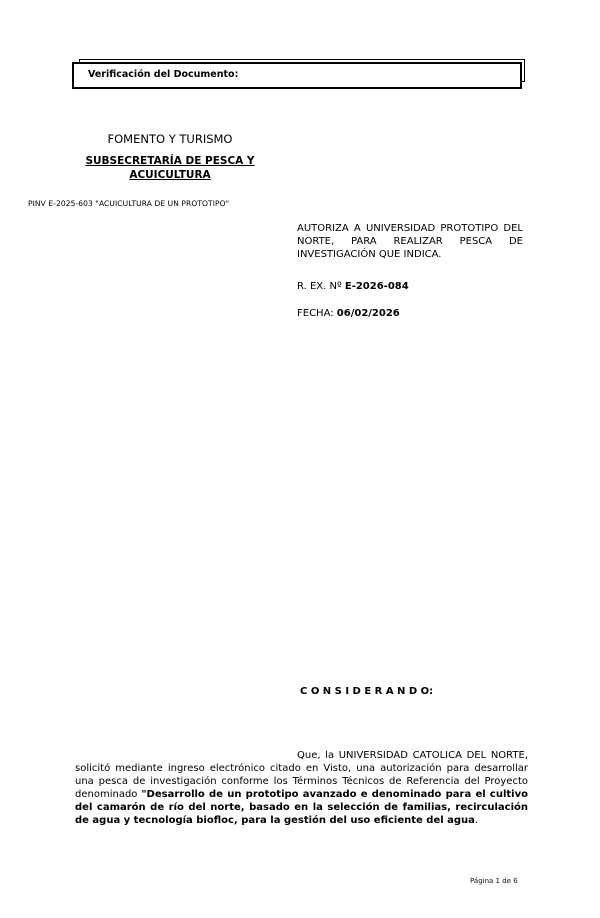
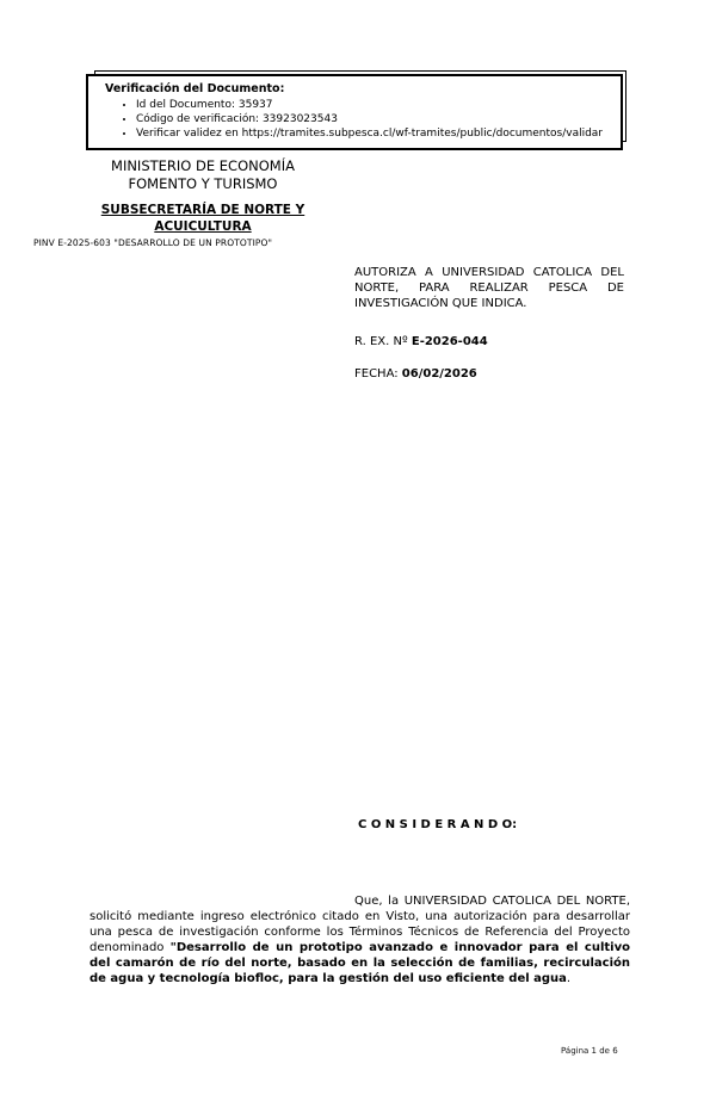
  Verificación del Documento:
+ Id del Documento: 35937
+ Código de verificación: 33923023543
+ Verificar validez en https://tramites.subpesca.cl/wf-tramites/public/documentos/validar
+ MINISTERIO DE ECONOMÍA
  FOMENTO Y TURISMO
- SUBSECRETARÍA DE PESCA Y ACUICULTURA
+ SUBSECRETARÍA DE NORTE Y ACUICULTURA
- PINV E-2025-603 "ACUICULTURA DE UN PROTOTIPO"
+ PINV E-2025-603 "DESARROLLO DE UN PROTOTIPO"
- AUTORIZA A UNIVERSIDAD PROTOTIPO DEL NORTE, PARA REALIZAR PESCA DE INVESTIGACIÓN QUE INDICA.
+ AUTORIZA A UNIVERSIDAD CATOLICA DEL NORTE, PARA REALIZAR PESCA DE INVESTIGACIÓN QUE INDICA.
- R. EX. Nº E-2026-084
+ R. EX. Nº E-2026-044
  FECHA: 06/02/2026
  C O N S I D E R A N D O:
- Que, la UNIVERSIDAD CATOLICA DEL NORTE, solicitó mediante ingreso electrónico citado en Visto, una autorización para desarrollar una pesca de investigación conforme los Términos Técnicos de Referencia del Proyecto denominado "Desarrollo de un prototipo avanzado e denominado para el cultivo del camarón de río del norte, basado en la selección de familias, recirculación de agua y tecnología biofloc, para la gestión del uso eficiente del agua.
+ Que, la UNIVERSIDAD CATOLICA DEL NORTE, solicitó mediante ingreso electrónico citado en Visto, una autorización para desarrollar una pesca de investigación conforme los Términos Técnicos de Referencia del Proyecto denominado "Desarrollo de un prototipo avanzado e innovador para el cultivo del camarón de río del norte, basado en la selección de familias, recirculación de agua y tecnología biofloc, para la gestión del uso eficiente del agua.
  Página 1 de 6
